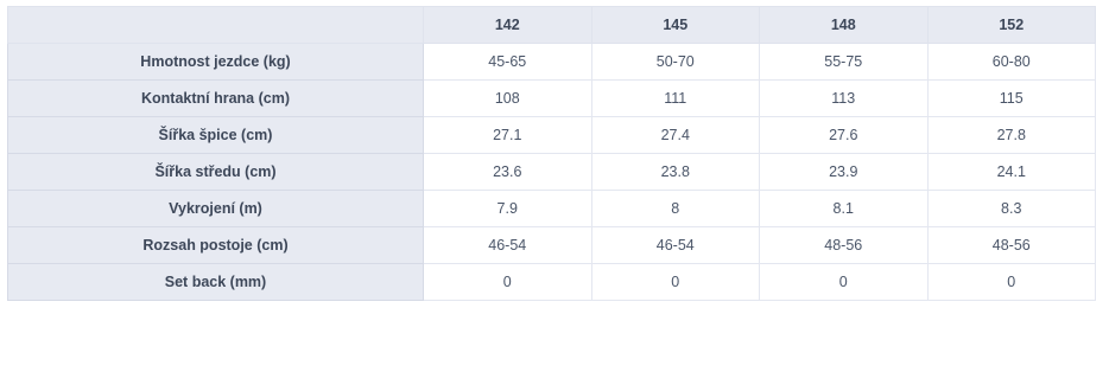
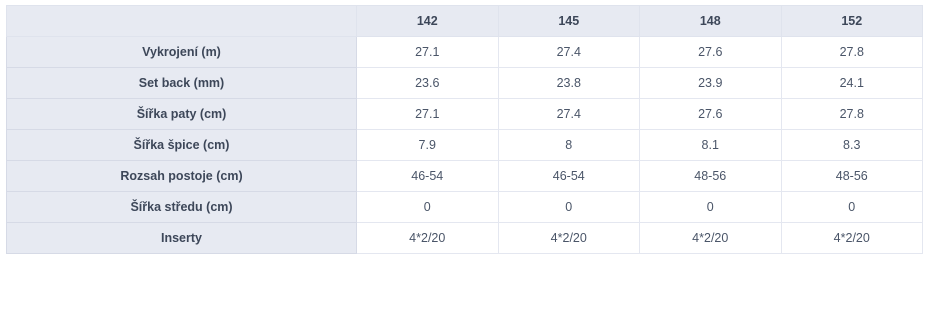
  	142	145	148	152
- Hmotnost jezdce (kg)	45-65	50-70	55-75	60-80
- Kontaktní hrana (cm)	108	111	113	115
- Šířka špice (cm)	27.1	27.4	27.6	27.8
+ Vykrojení (m)	27.1	27.4	27.6	27.8
- Šířka středu (cm)	23.6	23.8	23.9	24.1
+ Set back (mm)	23.6	23.8	23.9	24.1
+ Šířka paty (cm)	27.1	27.4	27.6	27.8
- Vykrojení (m)	7.9	8	8.1	8.3
+ Šířka špice (cm)	7.9	8	8.1	8.3
  Rozsah postoje (cm)	46-54	46-54	48-56	48-56
- Set back (mm)	0	0	0	0
+ Šířka středu (cm)	0	0	0	0
+ Inserty	4*2/20	4*2/20	4*2/20	4*2/20
